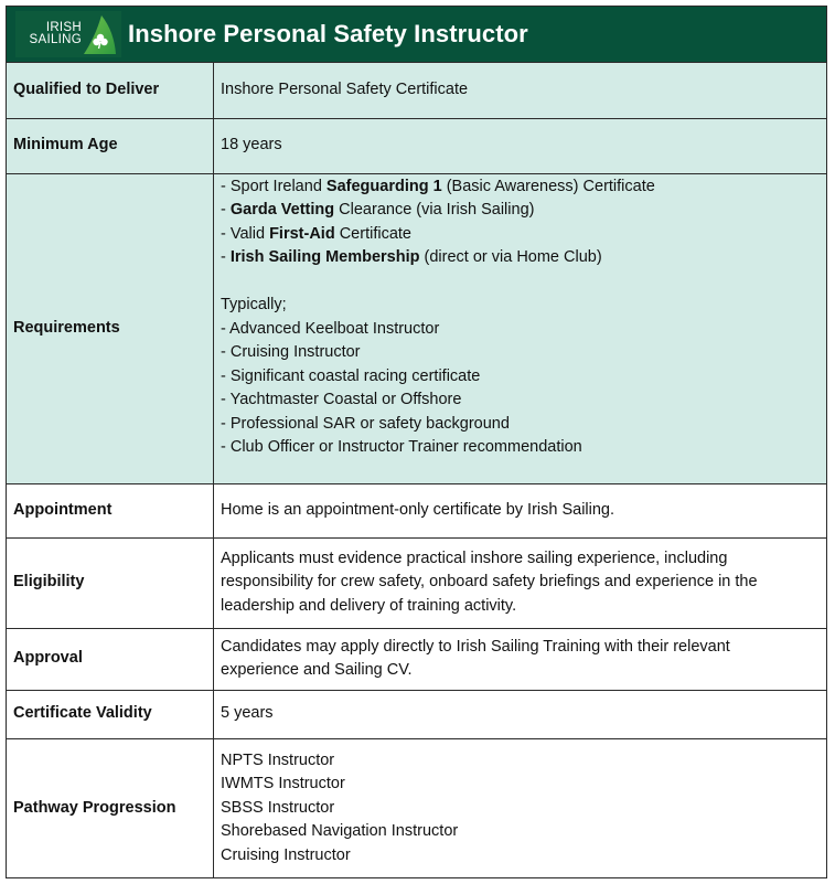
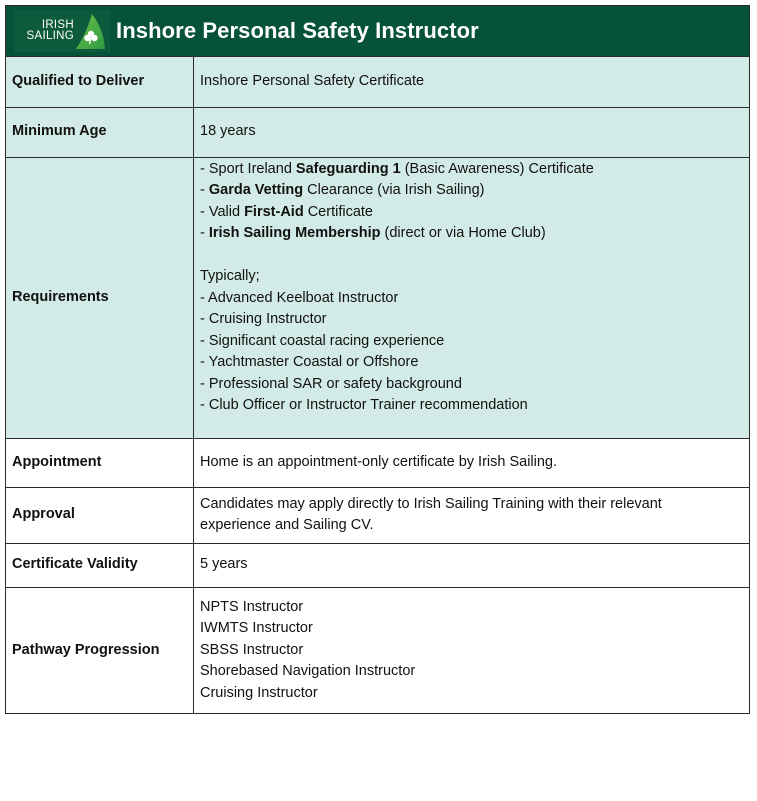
  IRISH
  SAILING
  Inshore Personal Safety Instructor
  Qualified to Deliver	Inshore Personal Safety Certificate
  Minimum Age	18 years
- Requirements	- Sport Ireland Safeguarding 1 (Basic Awareness) Certificate - Garda Vetting Clearance (via Irish Sailing) - Valid First-Aid Certificate - Irish Sailing Membership (direct or via Home Club) Typically; - Advanced Keelboat Instructor - Cruising Instructor - Significant coastal racing certificate - Yachtmaster Coastal or Offshore - Professional SAR or safety background - Club Officer or Instructor Trainer recommendation
+ Requirements	- Sport Ireland Safeguarding 1 (Basic Awareness) Certificate - Garda Vetting Clearance (via Irish Sailing) - Valid First-Aid Certificate - Irish Sailing Membership (direct or via Home Club) Typically; - Advanced Keelboat Instructor - Cruising Instructor - Significant coastal racing experience - Yachtmaster Coastal or Offshore - Professional SAR or safety background - Club Officer or Instructor Trainer recommendation
  Appointment	Home is an appointment-only certificate by Irish Sailing.
- Eligibility	Applicants must evidence practical inshore sailing experience, including responsibility for crew safety, onboard safety briefings and experience in the leadership and delivery of training activity.
  Approval	Candidates may apply directly to Irish Sailing Training with their relevant experience and Sailing CV.
  Certificate Validity	5 years
  Pathway Progression	NPTS Instructor IWMTS Instructor SBSS Instructor Shorebased Navigation Instructor Cruising Instructor
